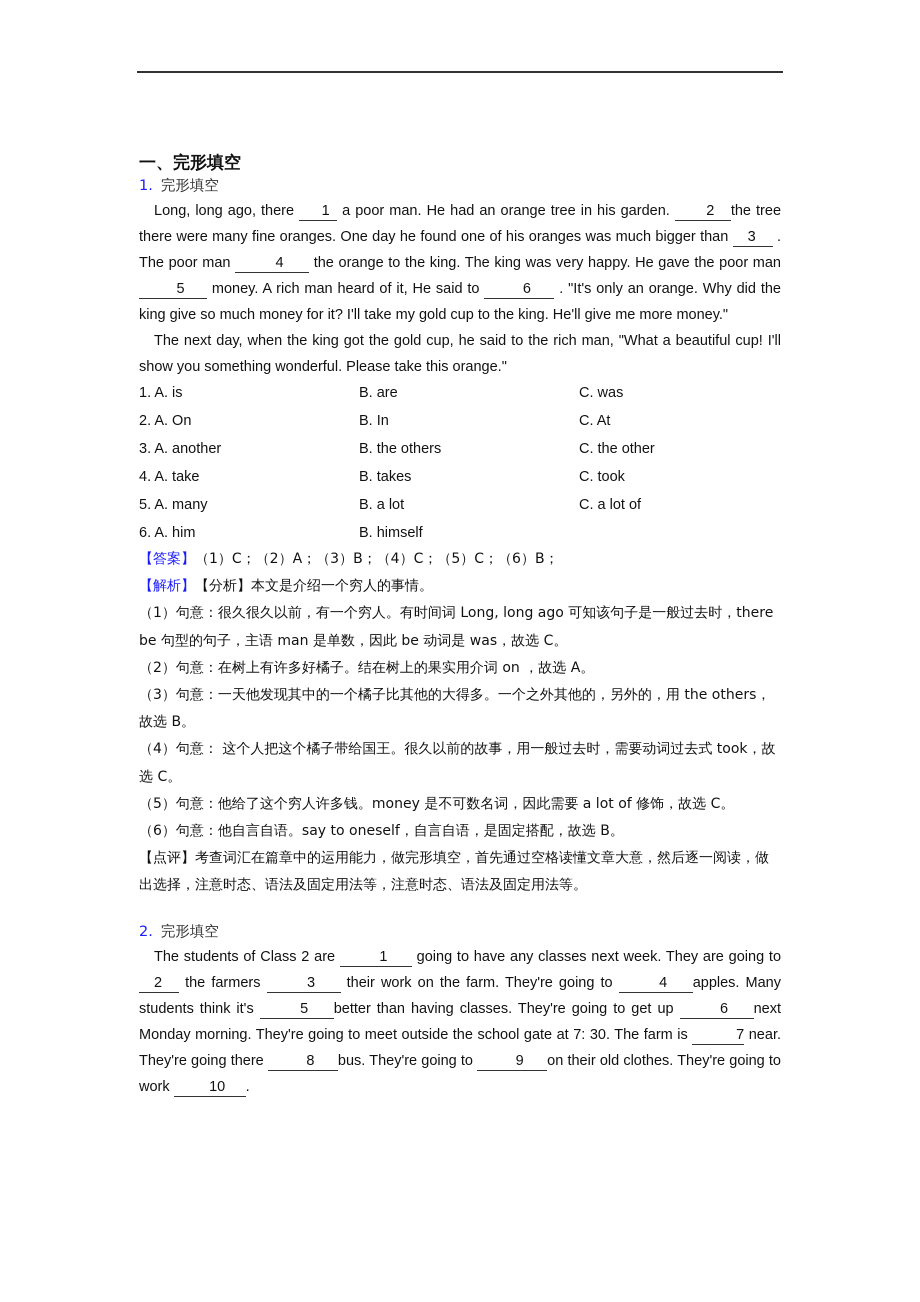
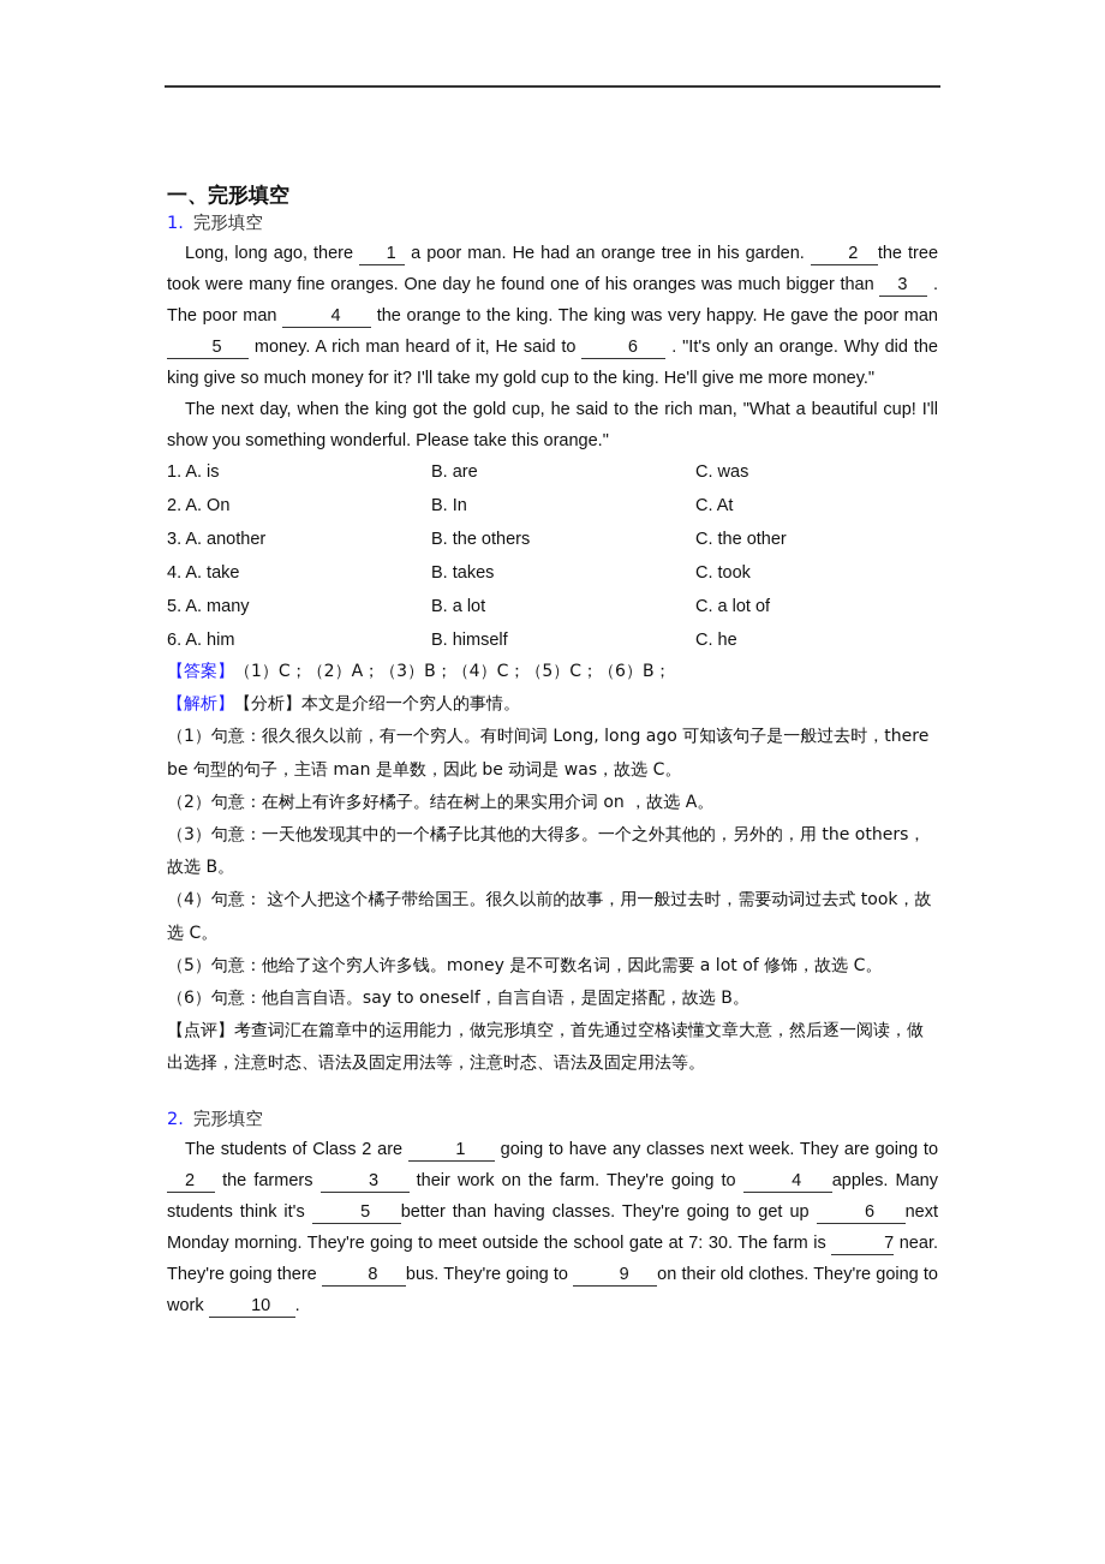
  一、完形填空
  1. 完形填空
- Long, long ago, there 1 a poor man. He had an orange tree in his garden. 2 the tree there were many fine oranges. One day he found one of his oranges was much bigger than 3 . The poor man 4 the orange to the king. The king was very happy. He gave the poor man 5 money. A rich man heard of it, He said to 6 . "It's only an orange. Why did the king give so much money for it? I'll take my gold cup to the king. He'll give me more money."
+ Long, long ago, there 1 a poor man. He had an orange tree in his garden. 2 the tree took were many fine oranges. One day he found one of his oranges was much bigger than 3 . The poor man 4 the orange to the king. The king was very happy. He gave the poor man 5 money. A rich man heard of it, He said to 6 . "It's only an orange. Why did the king give so much money for it? I'll take my gold cup to the king. He'll give me more money."
  The next day, when the king got the gold cup, he said to the rich man, "What a beautiful cup! I'll show you something wonderful. Please take this orange."
  1. A. is
  B. are
  C. was
  2. A. On
  B. In
  C. At
  3. A. another
  B. the others
  C. the other
  4. A. take
  B. takes
  C. took
  5. A. many
  B. a lot
  C. a lot of
  6. A. him
  B. himself
+ C. he
  【答案】（1）C；（2）A；（3）B；（4）C；（5）C；（6）B；
  【解析】【分析】本文是介绍一个穷人的事情。
  （1）句意：很久很久以前，有一个穷人。有时间词 Long, long ago 可知该句子是一般过去时，there be 句型的句子，主语 man 是单数，因此 be 动词是 was，故选 C。
  （2）句意：在树上有许多好橘子。结在树上的果实用介词 on ，故选 A。
  （3）句意：一天他发现其中的一个橘子比其他的大得多。一个之外其他的，另外的，用 the others，故选 B。
  （4）句意： 这个人把这个橘子带给国王。很久以前的故事，用一般过去时，需要动词过去式 took，故选 C。
  （5）句意：他给了这个穷人许多钱。money 是不可数名词，因此需要 a lot of 修饰，故选 C。
  （6）句意：他自言自语。say to oneself，自言自语，是固定搭配，故选 B。
  【点评】考查词汇在篇章中的运用能力，做完形填空，首先通过空格读懂文章大意，然后逐一阅读，做出选择，注意时态、语法及固定用法等，注意时态、语法及固定用法等。
  2. 完形填空
  The students of Class 2 are 1 going to have any classes next week. They are going to 2 the farmers 3 their work on the farm. They're going to 4 apples. Many students think it's 5 better than having classes. They're going to get up 6 next Monday morning. They're going to meet outside the school gate at 7: 30. The farm is 7 near. They're going there 8 bus. They're going to 9 on their old clothes. They're going to work 10 .
